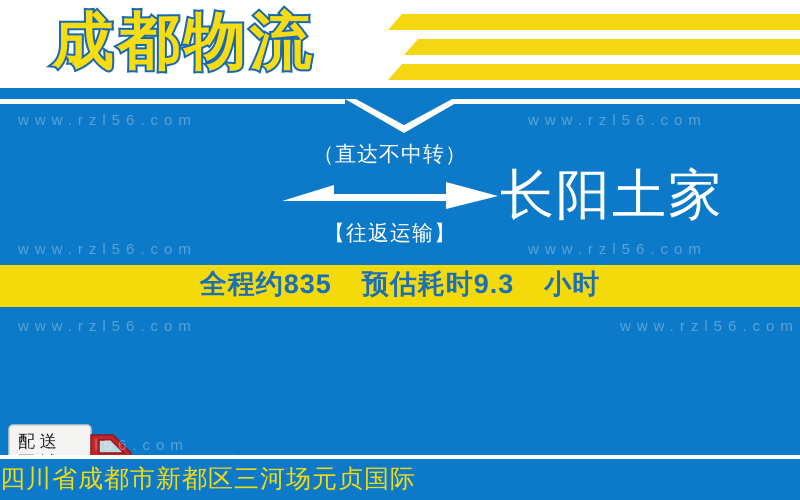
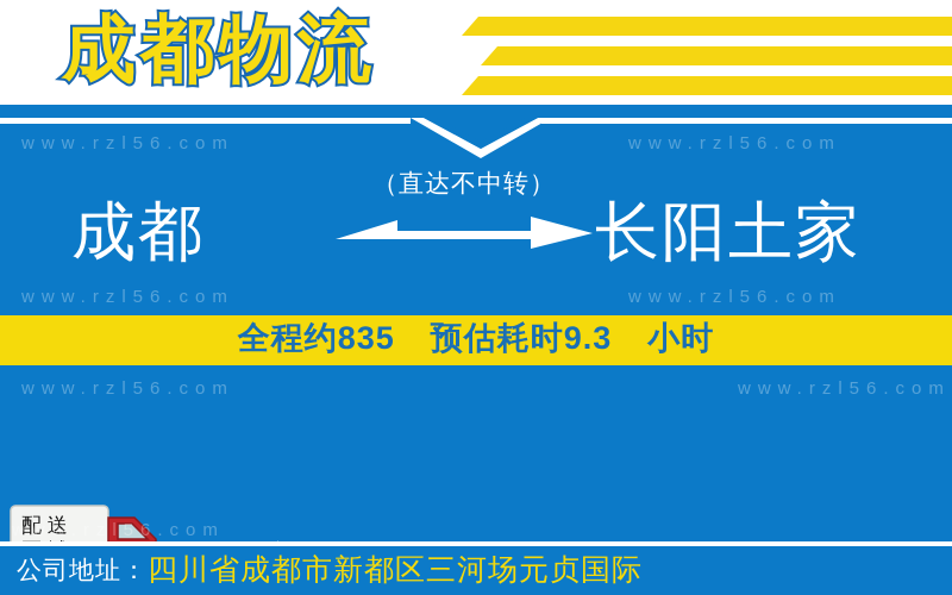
  成都物流
+ 成都
  （直达不中转）
- 【往返运输】
  长阳土家
  全程约835
  预估耗时9.3
  小时
  配 送
+ 公司地址：
  四川省成都市新都区三河场元贞国际
  www.rzl56.com
  www.rzl56.com
  www.rzl56.com
  www.rzl56.com
  www.rzl56.com
  www.rzl56.com
  www.rzl56.com
